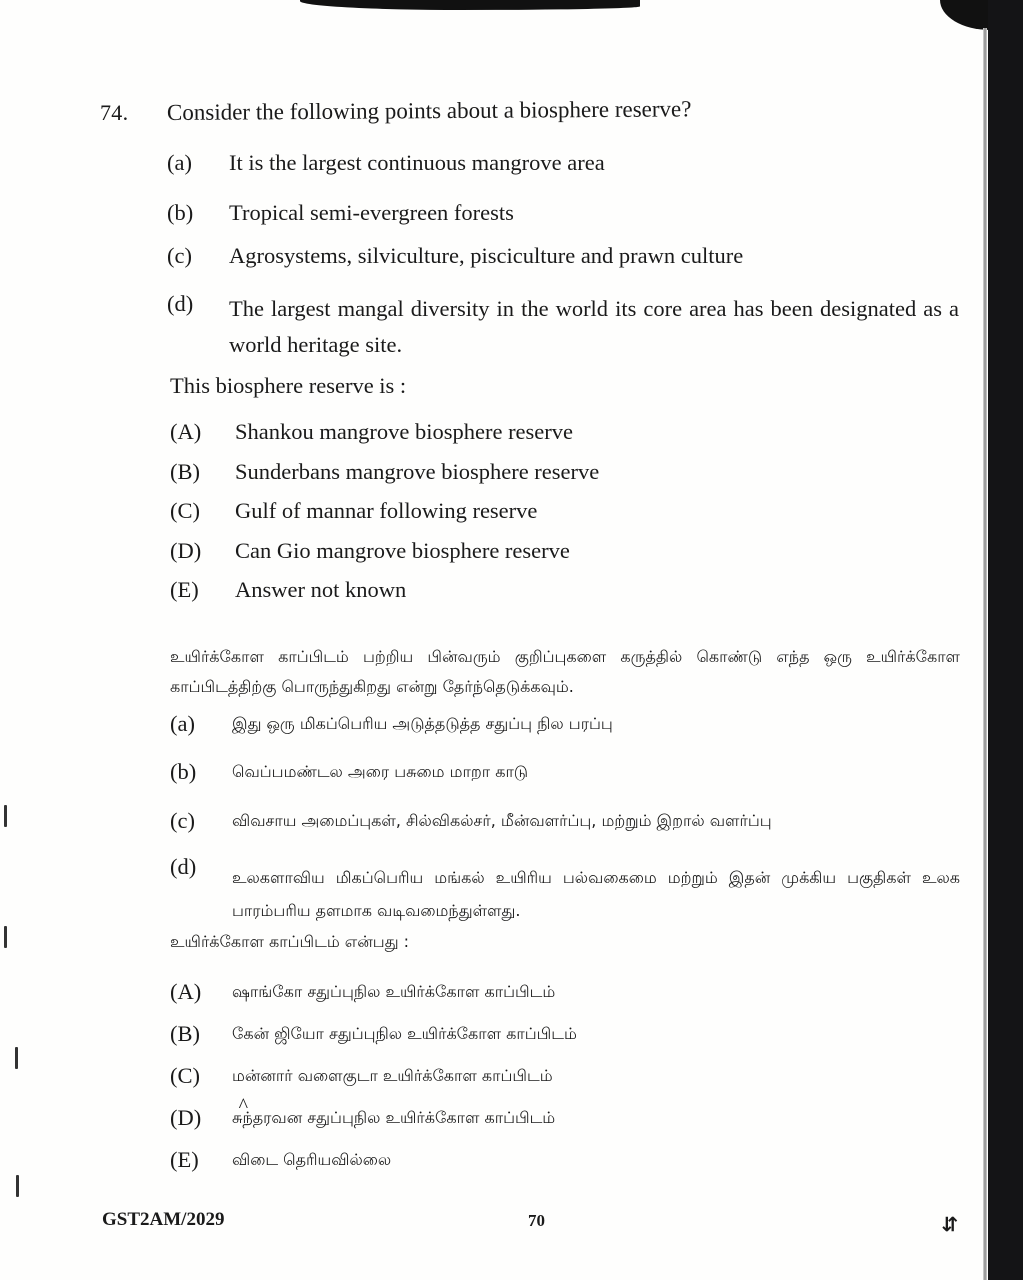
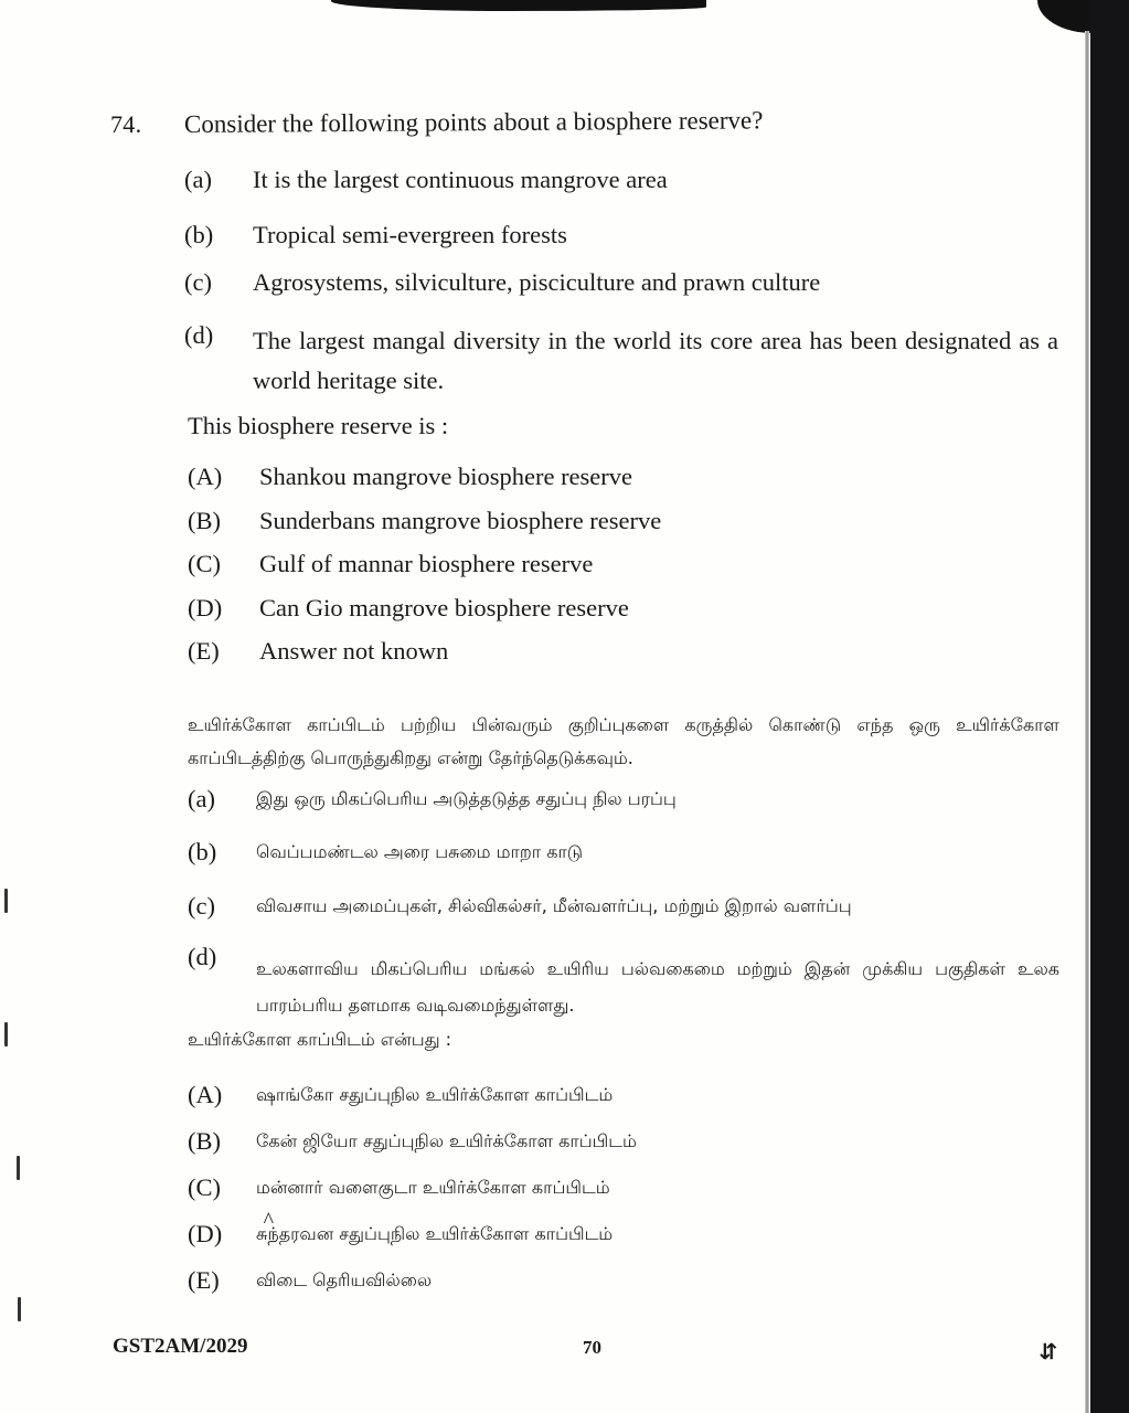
  74.
  Consider the following points about a biosphere reserve?
  (a) It is the largest continuous mangrove area
  (b) Tropical semi-evergreen forests
  (c) Agrosystems, silviculture, pisciculture and prawn culture
  (d)
  The largest mangal diversity in the world its core area has been designated as a world heritage site.
  This biosphere reserve is :
  (A) Shankou mangrove biosphere reserve
  (B) Sunderbans mangrove biosphere reserve
- (C) Gulf of mannar following reserve
+ (C) Gulf of mannar biosphere reserve
  (D) Can Gio mangrove biosphere reserve
  (E) Answer not known
  உயிர்க்கோள காப்பிடம் பற்றிய பின்வரும் குறிப்புகளை கருத்தில் கொண்டு எந்த ஒரு உயிர்க்கோள காப்பிடத்திற்கு பொருந்துகிறது என்று தேர்ந்தெடுக்கவும்.
  (a) இது ஒரு மிகப்பெரிய அடுத்தடுத்த சதுப்பு நில பரப்பு
  (b) வெப்பமண்டல அரை பசுமை மாறா காடு
  (c) விவசாய அமைப்புகள், சில்விகல்சர், மீன்வளர்ப்பு, மற்றும் இறால் வளர்ப்பு
  (d)
  உலகளாவிய மிகப்பெரிய மங்கல் உயிரிய பல்வகைமை மற்றும் இதன் முக்கிய பகுதிகள் உலக பாரம்பரிய தளமாக வடிவமைந்துள்ளது.
  உயிர்க்கோள காப்பிடம் என்பது :
  (A) ஷாங்கோ சதுப்புநில உயிர்க்கோள காப்பிடம்
  (B) கேன் ஜியோ சதுப்புநில உயிர்க்கோள காப்பிடம்
  (C) மன்னார் வளைகுடா உயிர்க்கோள காப்பிடம்
  (D) சுந்தரவன சதுப்புநில உயிர்க்கோள காப்பிடம்
  (E) விடை தெரியவில்லை
  GST2AM/2029
  70
